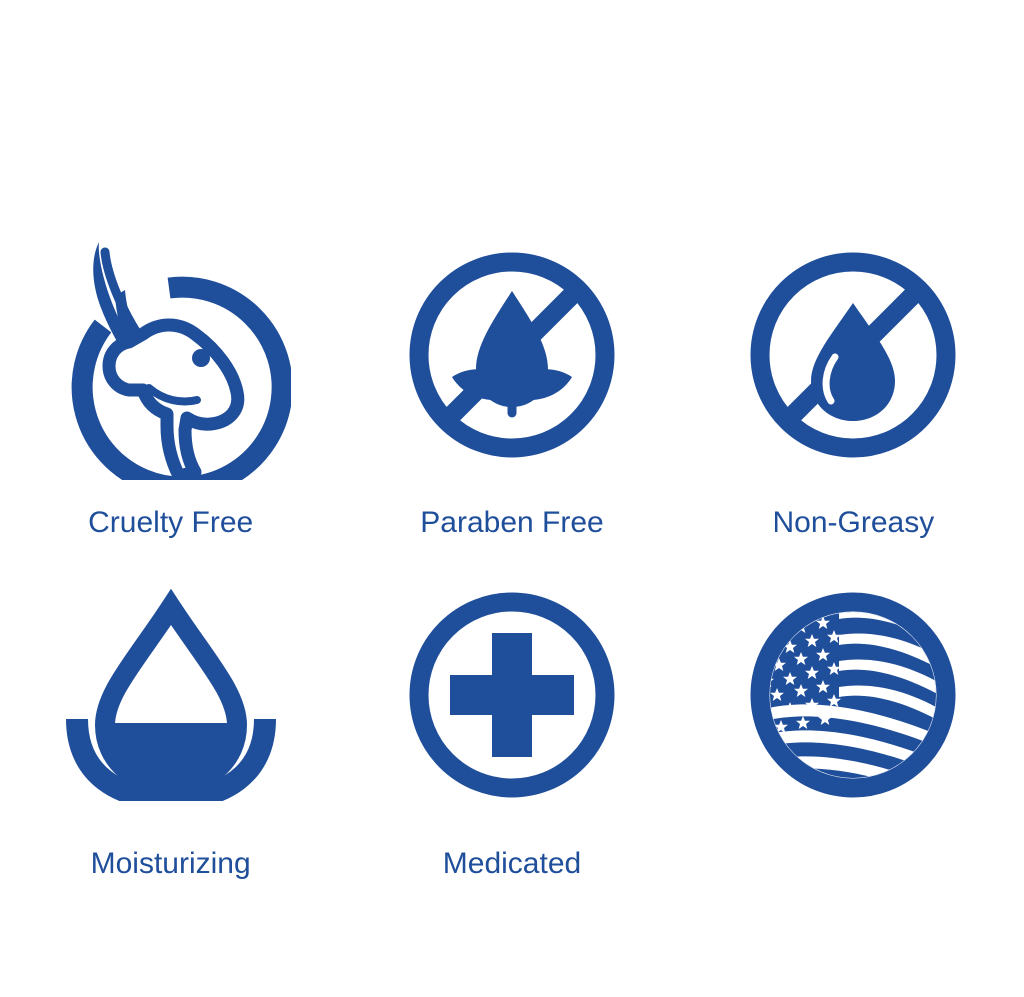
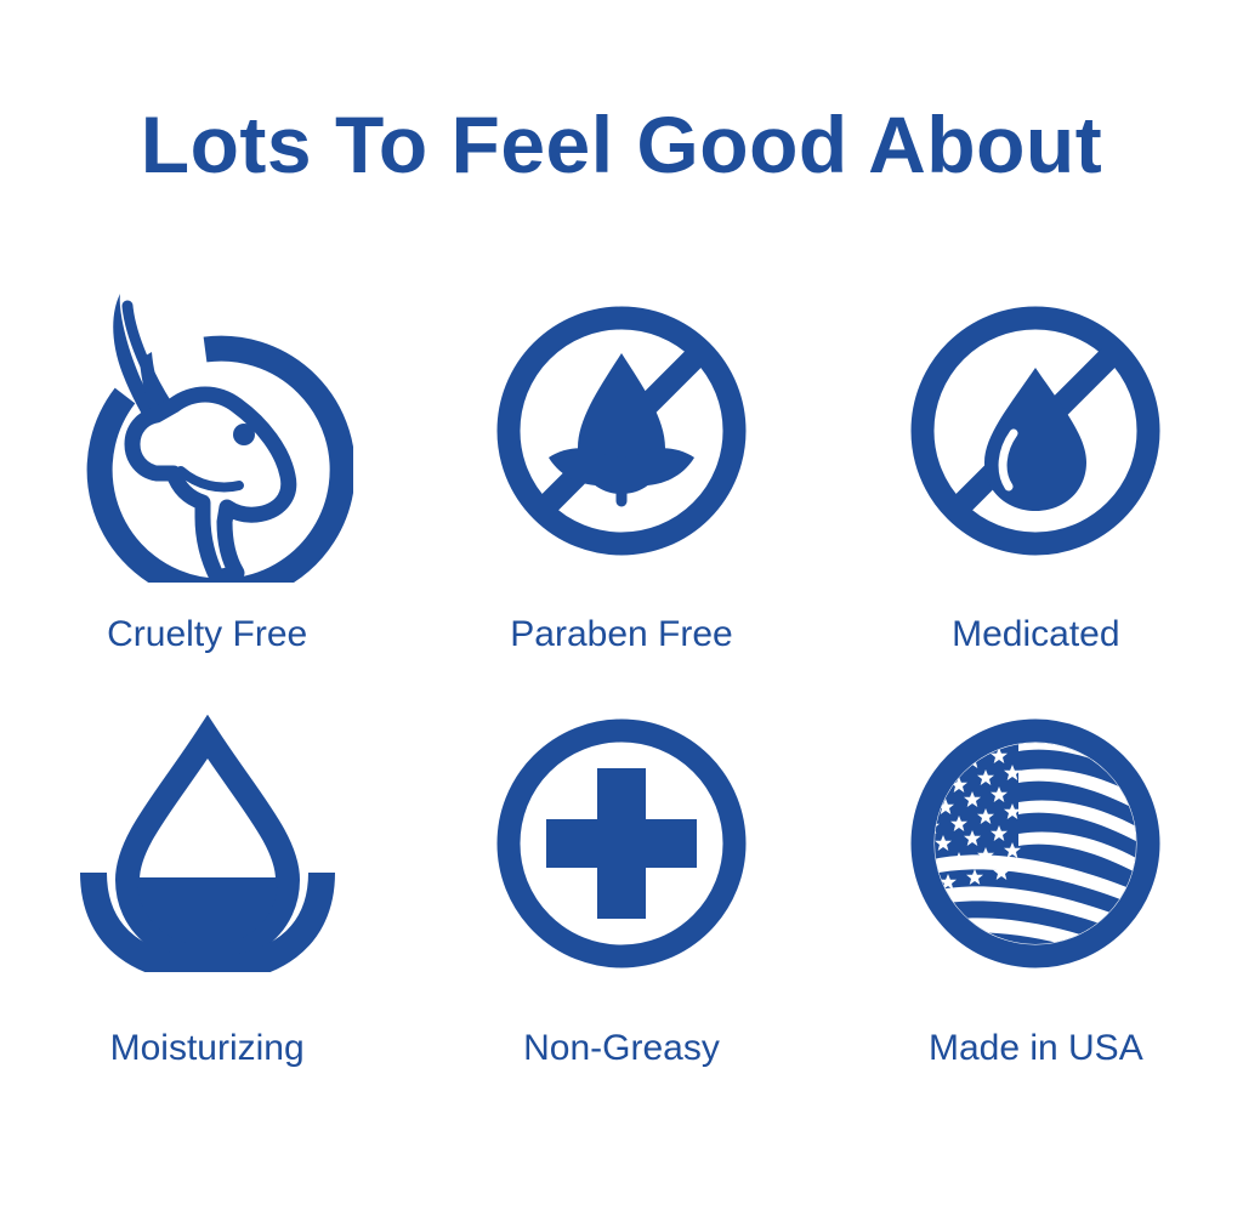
+ Lots To Feel Good About
  Cruelty Free
  Paraben Free
- Non-Greasy
+ Medicated
  Moisturizing
- Medicated
+ Non-Greasy
+ Made in USA
